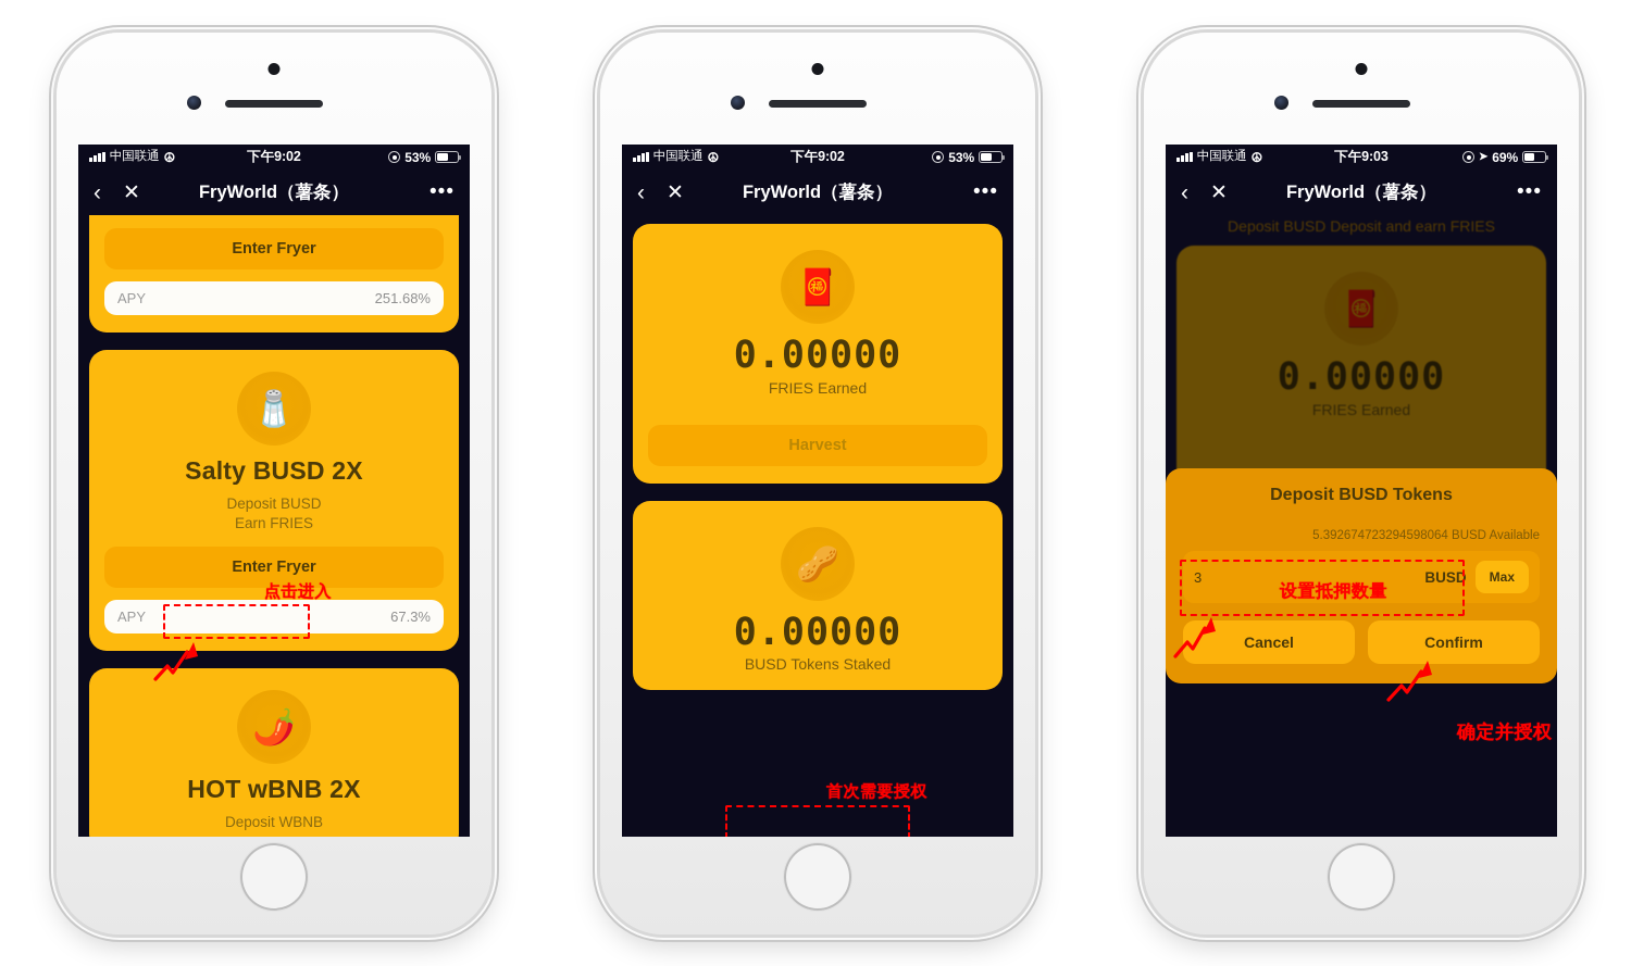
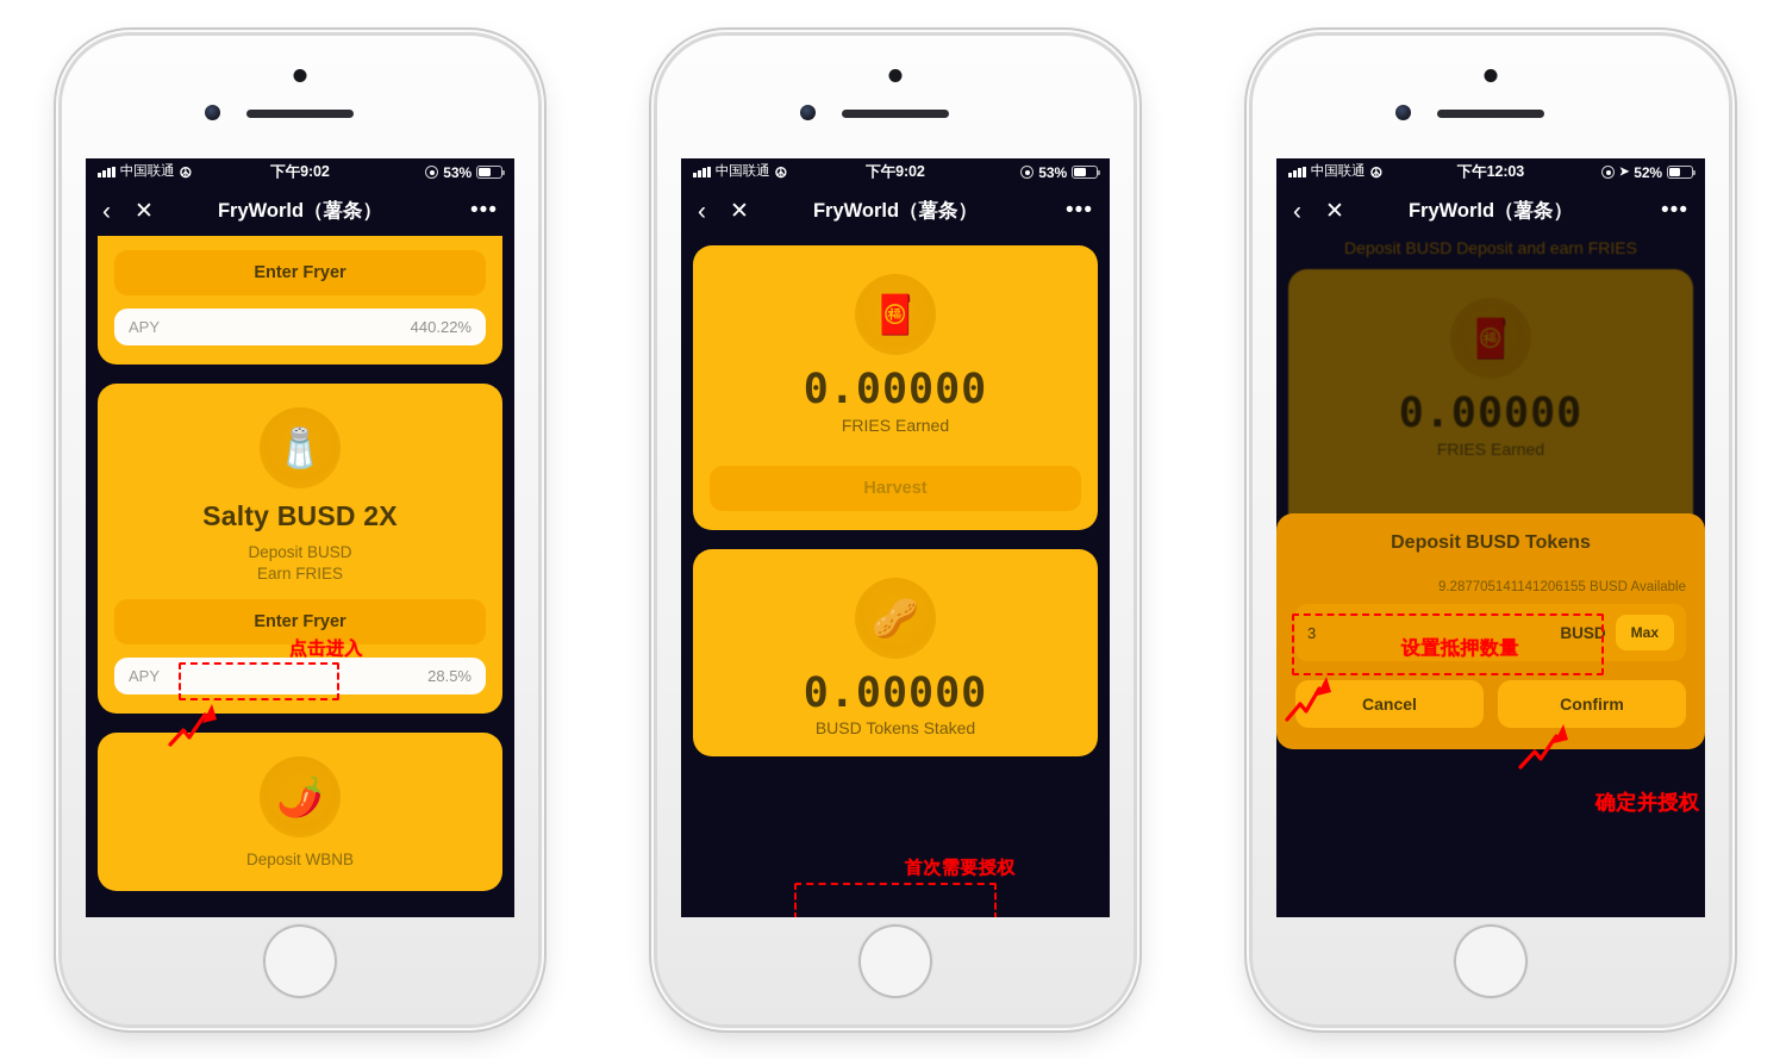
  中国联通
  ☮
  下午9:02
  53%
  ‹
  ✕
  FryWorld（薯条）
  •••
  Enter Fryer
  APY
- 251.68%
+ 440.22%
  🧂
  Salty BUSD 2X
  Deposit BUSD
  Earn FRIES
  Enter Fryer
  APY
- 67.3%
+ 28.5%
  🌶️
- HOT wBNB 2X
  Deposit WBNB
  点击进入
  中国联通
  ☮
  下午9:02
  53%
  ‹
  ✕
  FryWorld（薯条）
  •••
  🧧
  0.00000
  FRIES Earned
  Harvest
  🥜
  0.00000
  BUSD Tokens Staked
  首次需要授权
  中国联通
  ☮
- 下午9:03
+ 下午12:03
  ➤
- 69%
+ 52%
  ‹
  ✕
  FryWorld（薯条）
  •••
  Deposit BUSD Deposit and earn FRIES
  🧧
  0.00000
  FRIES Earned
  Deposit BUSD Tokens
- 5.392674723294598064 BUSD Available
+ 9.287705141141206155 BUSD Available
  3
  BUSD
  Max
  Cancel
  Confirm
  设置抵押数量
  确定并授权
